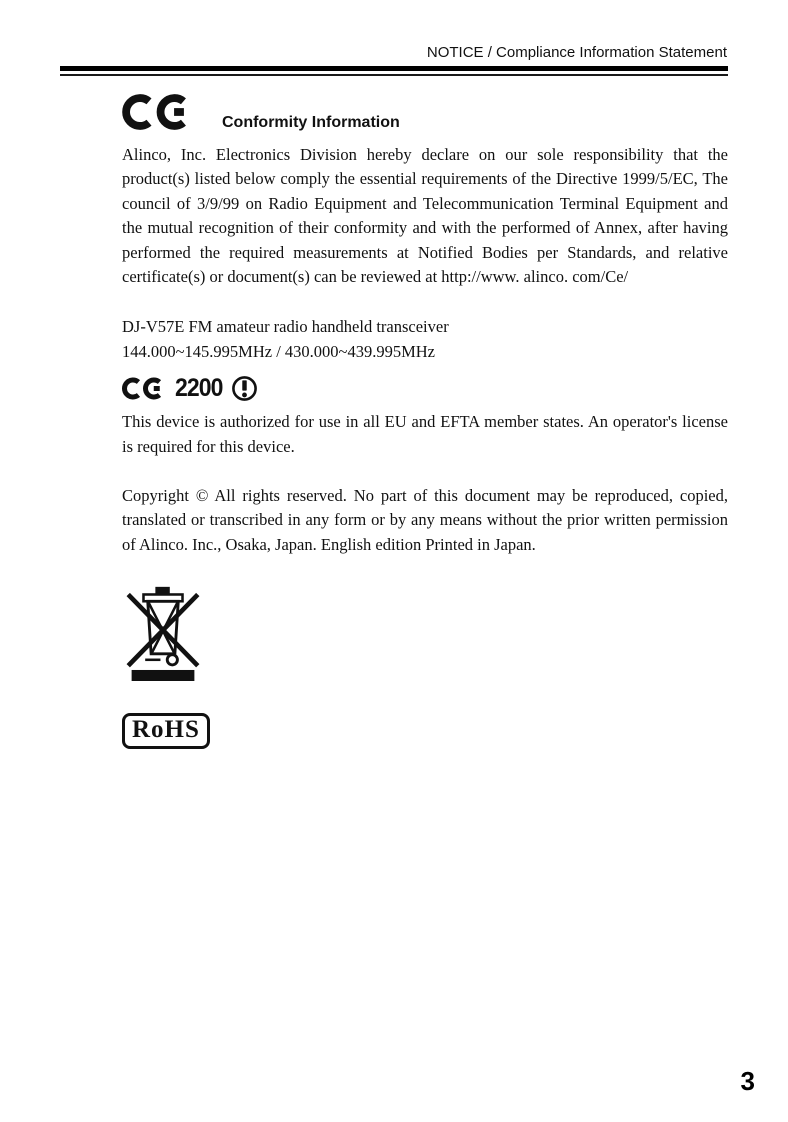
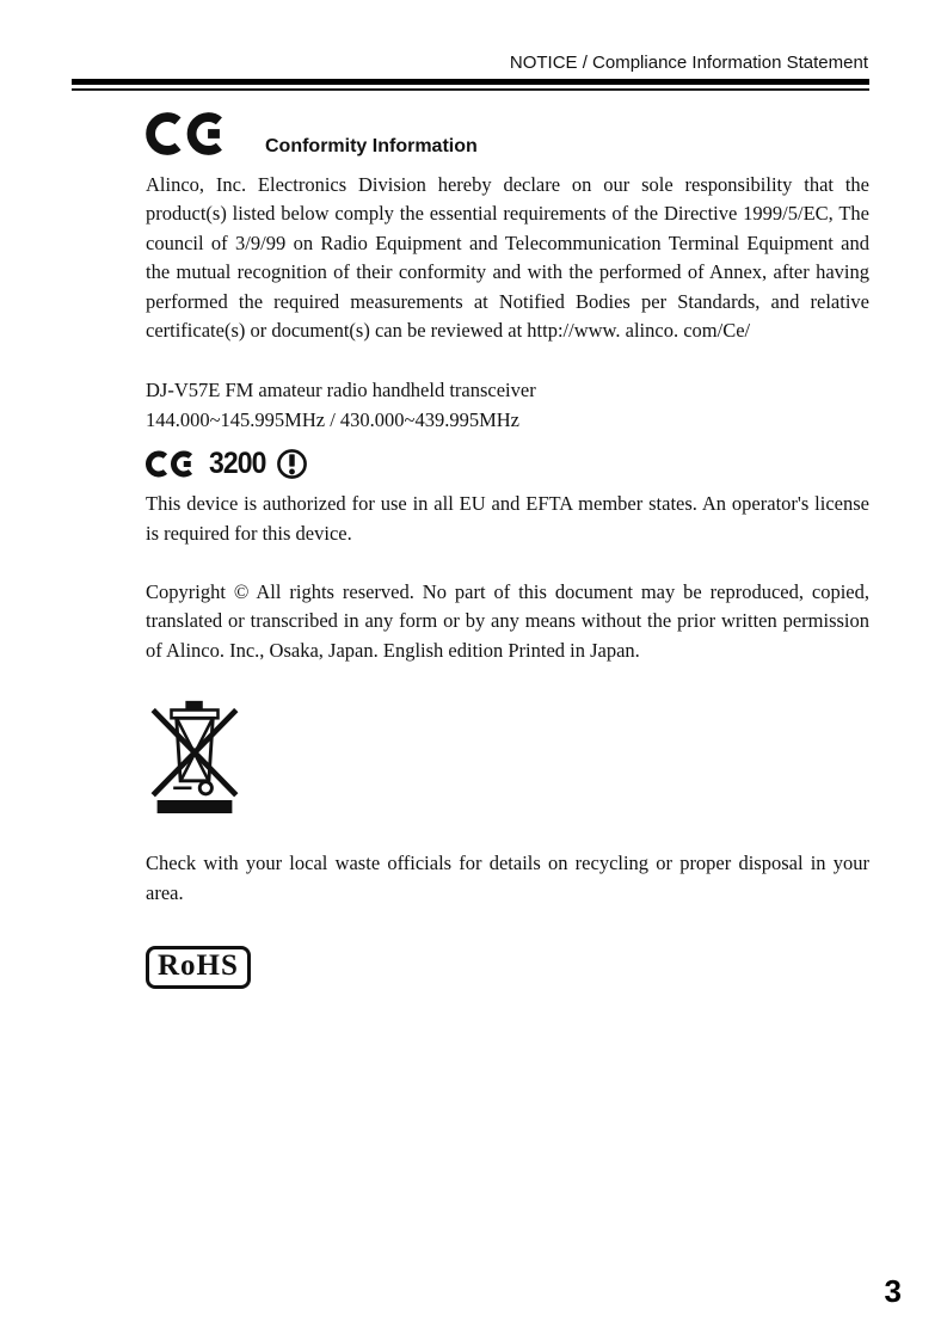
  NOTICE / Compliance Information Statement
  Conformity Information
  Alinco, Inc. Electronics Division hereby declare on our sole responsibility that the product(s) listed below comply the essential requirements of the Directive 1999/5/EC, The council of 3/9/99 on Radio Equipment and Telecommunication Terminal Equipment and the mutual recognition of their conformity and with the performed of Annex, after having performed the required measurements at Notified Bodies per Standards, and relative certificate(s) or document(s) can be reviewed at http://www. alinco. com/Ce/
  DJ-V57E FM amateur radio handheld transceiver
  144.000~145.995MHz / 430.000~439.995MHz
- 2200
+ 3200
  This device is authorized for use in all EU and EFTA member states. An operator's license is required for this device.
  Copyright © All rights reserved. No part of this document may be reproduced, copied, translated or transcribed in any form or by any means without the prior written permission of Alinco. Inc., Osaka, Japan. English edition Printed in Japan.
+ Check with your local waste officials for details on recycling or proper disposal in your area.
  RoHS
  3
